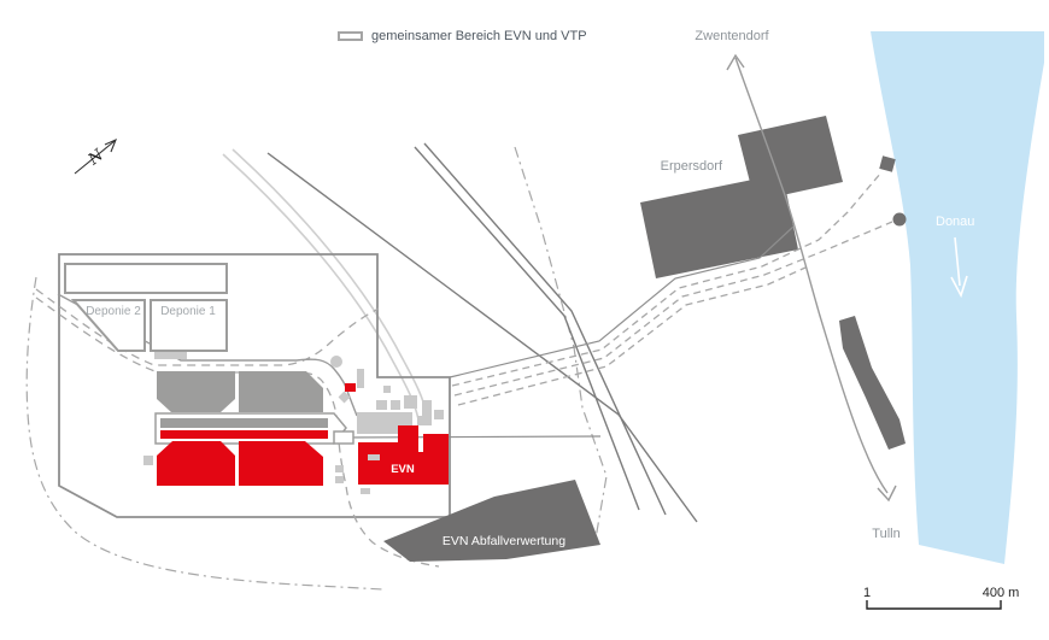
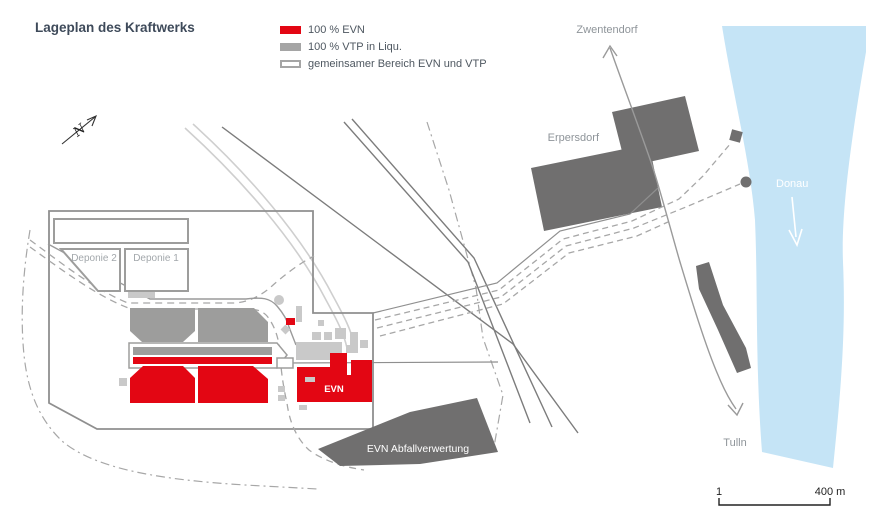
  EVN
  EVN Abfallverwertung
  Zwentendorf
  Erpersdorf
  Donau
  Tulln
  Deponie 2
  Deponie 1
  1
  400 m
+ Lageplan des Kraftwerks
+ 100 % EVN
+ 100 % VTP in Liqu.
  gemeinsamer Bereich EVN und VTP
